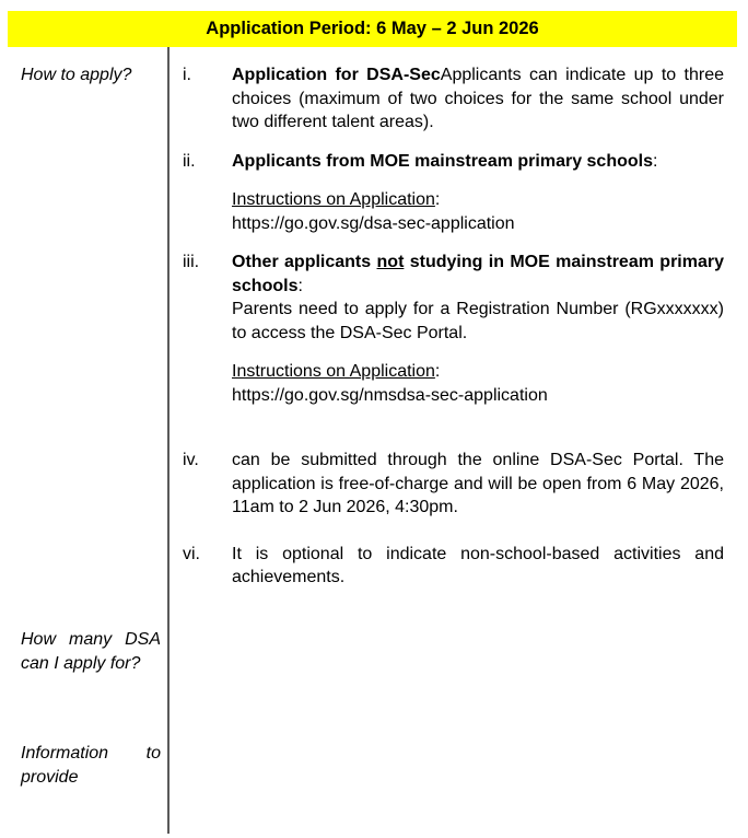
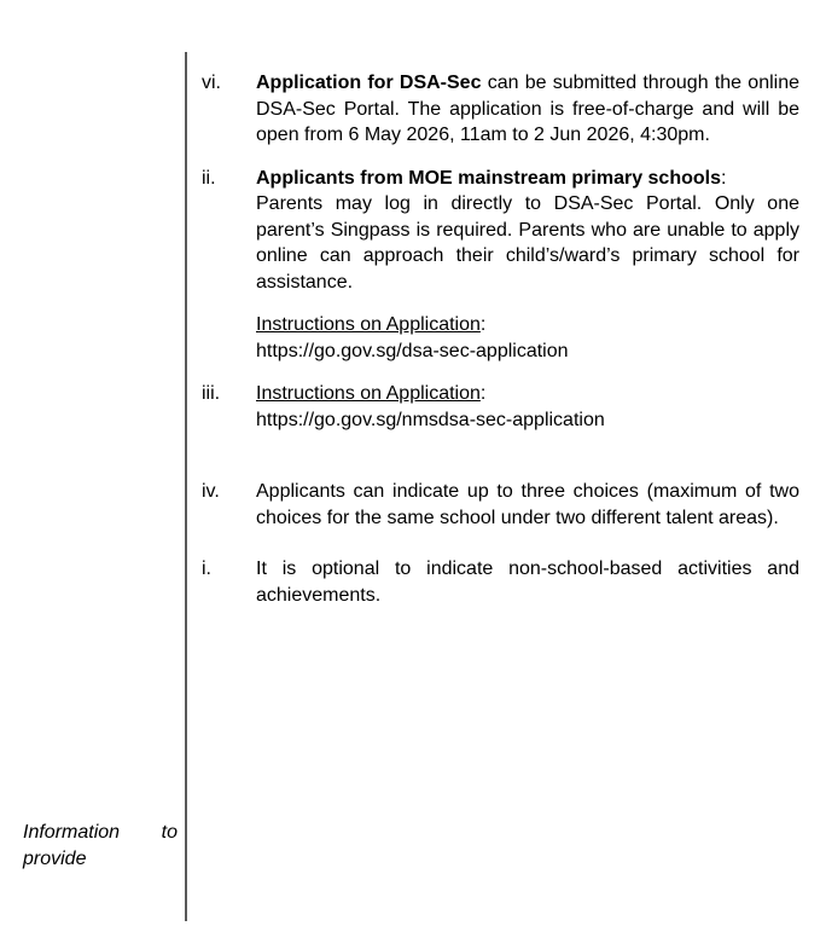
- Application Period: 6 May – 2 Jun 2026
- How to apply?
- How many DSA can I apply for?
  Information to provide
- i.
+ vi.
- Application for DSA-SecApplicants can indicate up to three choices (maximum of two choices for the same school under two different talent areas).
+ Application for DSA-Sec can be submitted through the online DSA-Sec Portal. The application is free-of-charge and will be open from 6 May 2026, 11am to 2 Jun 2026, 4:30pm.
  ii.
  Applicants from MOE mainstream primary schools:
+ Parents may log in directly to DSA-Sec Portal. Only one parent’s Singpass is required. Parents who are unable to apply online can approach their child’s/ward’s primary school for assistance.
  Instructions on Application:
  https://go.gov.sg/dsa-sec-application
  iii.
- Other applicants not studying in MOE mainstream primary schools:
- Parents need to apply for a Registration Number (RGxxxxxxx) to access the DSA-Sec Portal.
  Instructions on Application:
  https://go.gov.sg/nmsdsa-sec-application
  iv.
- can be submitted through the online DSA-Sec Portal. The application is free-of-charge and will be open from 6 May 2026, 11am to 2 Jun 2026, 4:30pm.
+ Applicants can indicate up to three choices (maximum of two choices for the same school under two different talent areas).
- vi.
+ i.
  It is optional to indicate non-school-based activities and achievements.
